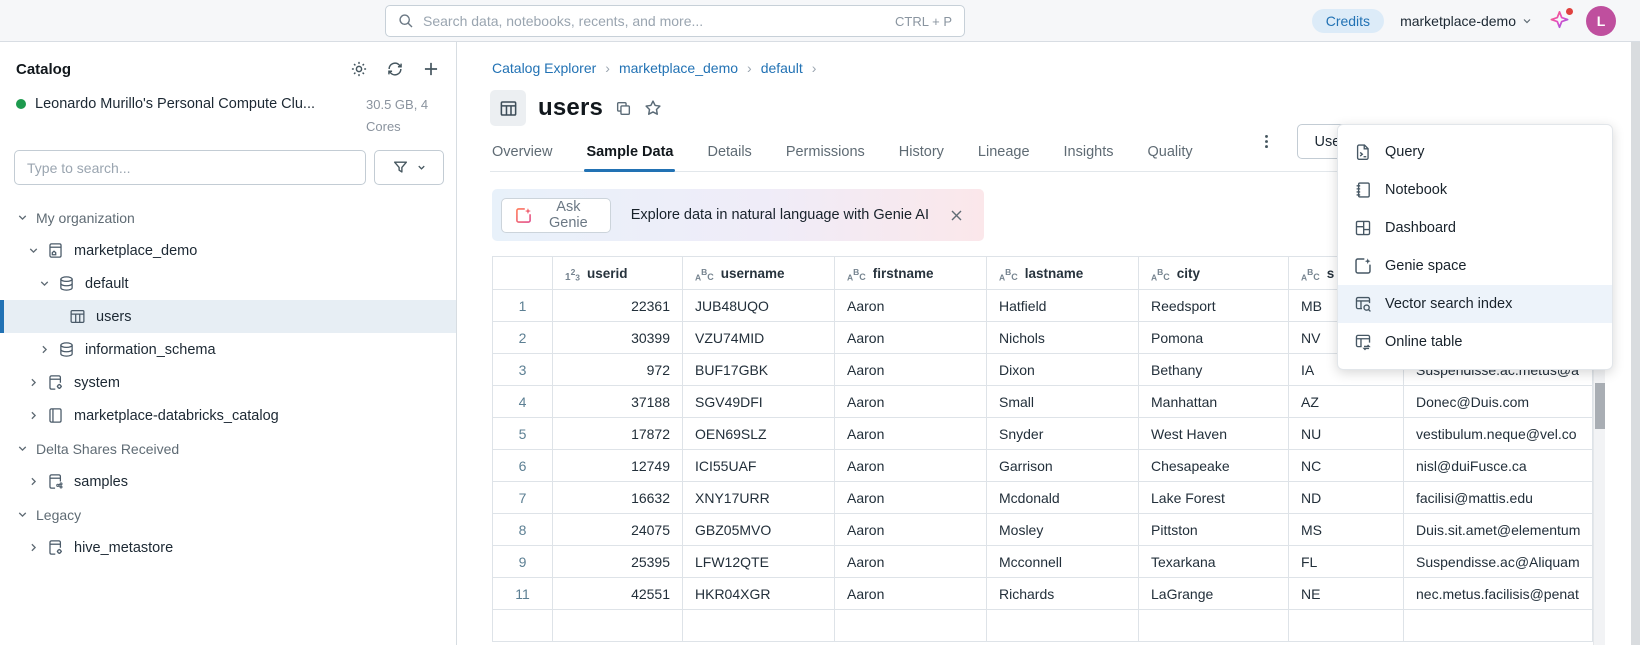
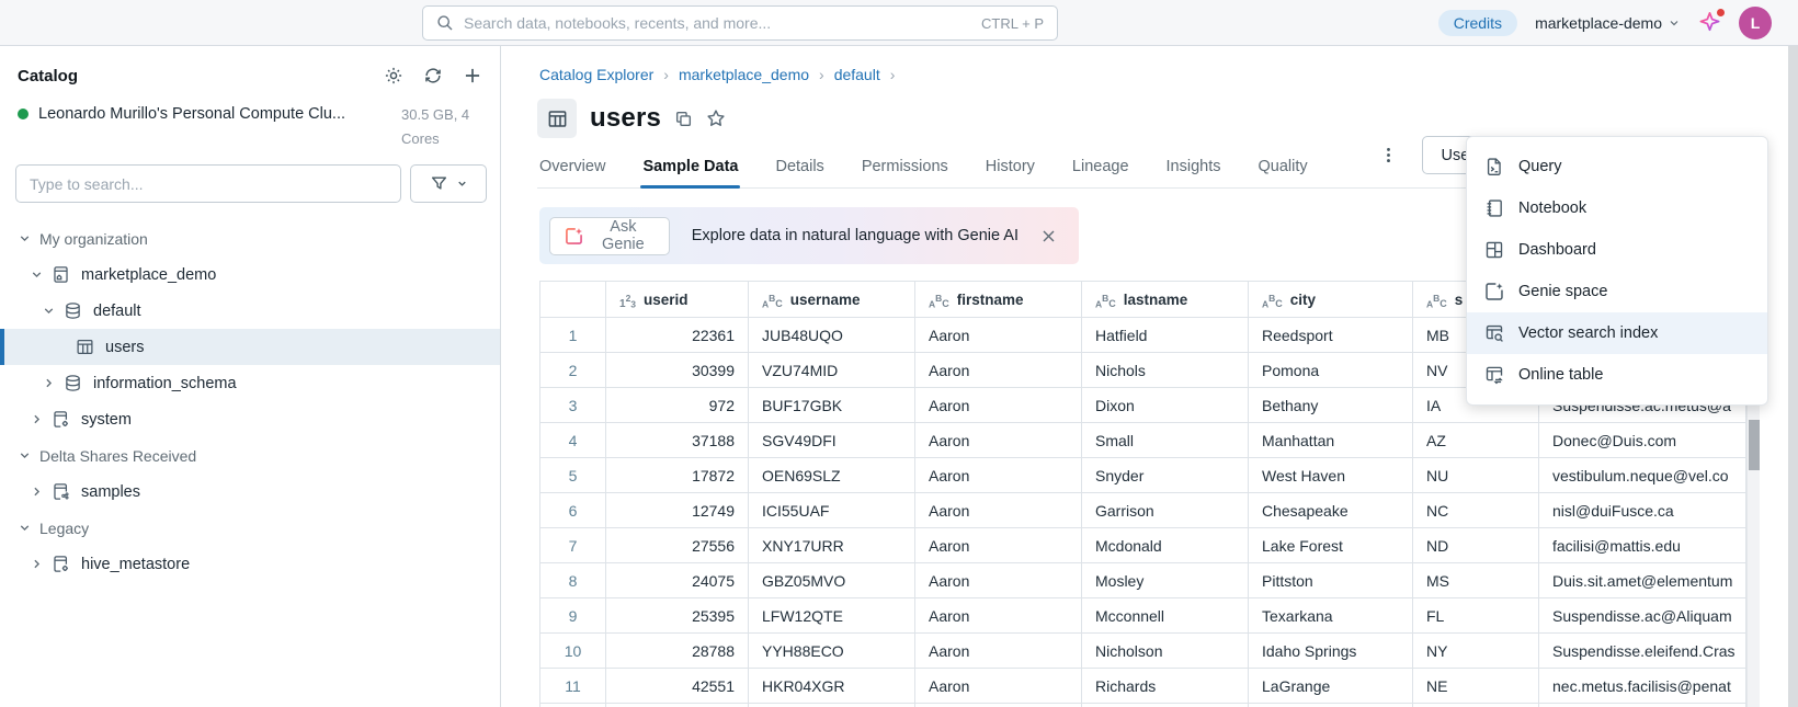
  Search data, notebooks, recents, and more...
  CTRL + P
  Credits
  marketplace-demo
  L
  Catalog
  Leonardo Murillo's Personal Compute Clu...
  30.5 GB, 4 Cores
  Type to search...
  My organization
  marketplace_demo
  default
  users
  information_schema
  system
- marketplace-databricks_catalog
  Delta Shares Received
  samples
  Legacy
  hive_metastore
  Catalog Explorer
  ›
  marketplace_demo
  ›
  default
  ›
  users
  Overview
  Sample Data
  Details
  Permissions
  History
  Lineage
  Insights
  Quality
  Ask Genie
  Explore data in natural language with Genie AI
  	123 userid	ABC username	ABC firstname	ABC lastname	ABC city	ABC s
  1	22361	JUB48UQO	Aaron	Hatfield	Reedsport	MB
  2	30399	VZU74MID	Aaron	Nichols	Pomona	NV
  4	37188	SGV49DFI	Aaron	Small	Manhattan	AZ	Donec@Duis.com
  5	17872	OEN69SLZ	Aaron	Snyder	West Haven	NU	vestibulum.neque@vel.co
  6	12749	ICI55UAF	Aaron	Garrison	Chesapeake	NC	nisl@duiFusce.ca
- 7	16632	XNY17URR	Aaron	Mcdonald	Lake Forest	ND	facilisi@mattis.edu
+ 7	27556	XNY17URR	Aaron	Mcdonald	Lake Forest	ND	facilisi@mattis.edu
  8	24075	GBZ05MVO	Aaron	Mosley	Pittston	MS	Duis.sit.amet@elementum
  9	25395	LFW12QTE	Aaron	Mcconnell	Texarkana	FL	Suspendisse.ac@Aliquam
+ 10	28788	YYH88ECO	Aaron	Nicholson	Idaho Springs	NY	Suspendisse.eleifend.Cras
  11	42551	HKR04XGR	Aaron	Richards	LaGrange	NE	nec.metus.facilisis@penat
  Query
  Notebook
  Dashboard
  Genie space
  Vector search index
  Online table
